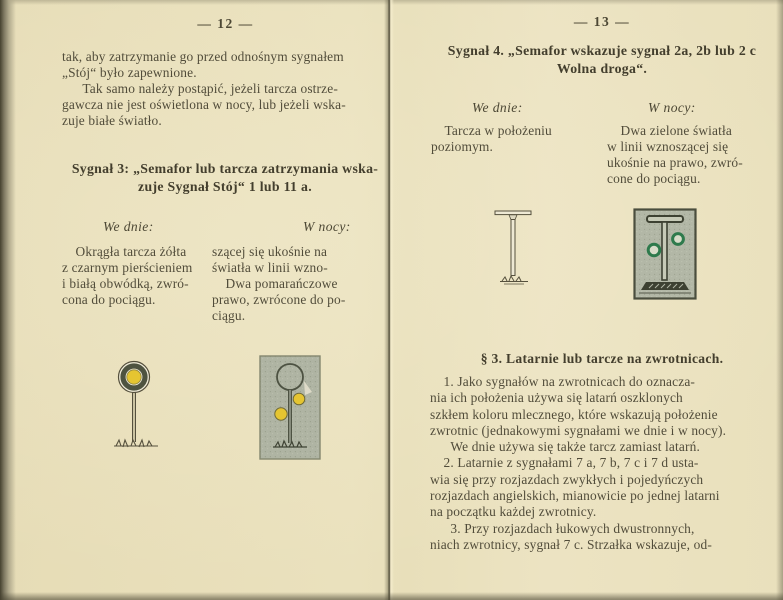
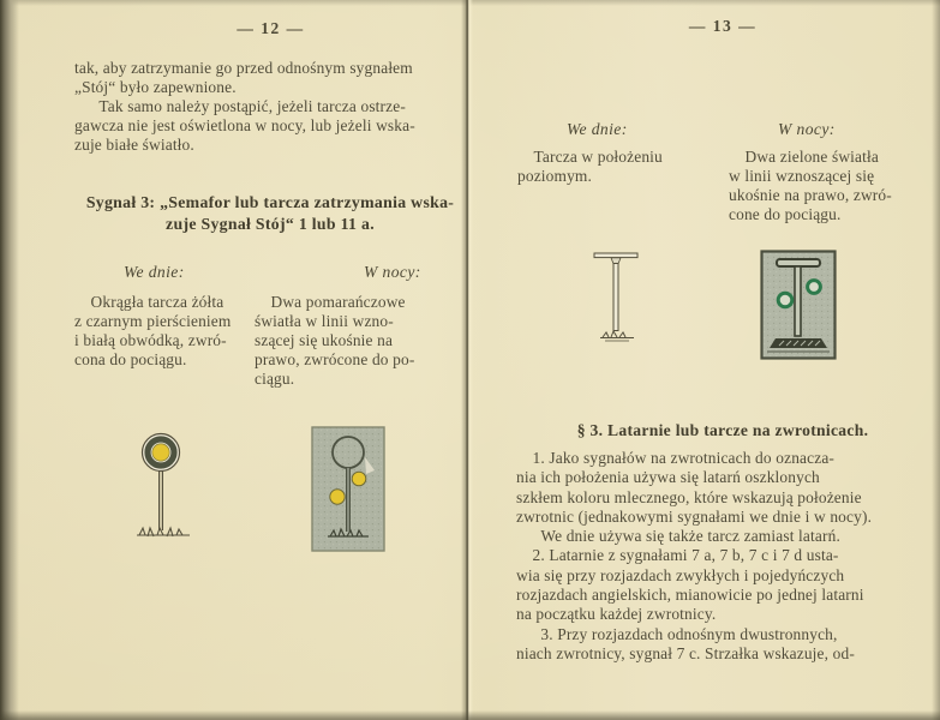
  — 12 —
  tak, aby zatrzymanie go przed odnośnym sygnałem
  „Stój“ było zapewnione.
  Tak samo należy postąpić, jeżeli tarcza ostrze-
  gawcza nie jest oświetlona w nocy, lub jeżeli wska-
  zuje białe światło.
  Sygnał 3: „Semafor lub tarcza zatrzymania wska-
  zuje Sygnał Stój“ 1 lub 11 a.
  We dnie:
  W nocy:
  Okrągła tarcza żółta
  z czarnym pierścieniem
  i białą obwódką, zwró-
  cona do pociągu.
- szącej się ukośnie na
+ Dwa pomarańczowe
  światła w linii wzno-
- Dwa pomarańczowe
+ szącej się ukośnie na
  prawo, zwrócone do po-
  ciągu.
  — 13 —
- Sygnał 4. „Semafor wskazuje sygnał 2a, 2b lub 2 c
- Wolna droga“.
  We dnie:
  W nocy:
  Tarcza w położeniu
  poziomym.
  Dwa zielone światła
  w linii wznoszącej się
  ukośnie na prawo, zwró-
  cone do pociągu.
  § 3. Latarnie lub tarcze na zwrotnicach.
  1. Jako sygnałów na zwrotnicach do oznacza-
  nia ich położenia używa się latarń oszklonych
  szkłem koloru mlecznego, które wskazują położenie
  zwrotnic (jednakowymi sygnałami we dnie i w nocy).
  We dnie używa się także tarcz zamiast latarń.
  2. Latarnie z sygnałami 7 a, 7 b, 7 c i 7 d usta-
  wia się przy rozjazdach zwykłych i pojedyńczych
  rozjazdach angielskich, mianowicie po jednej latarni
  na początku każdej zwrotnicy.
- 3. Przy rozjazdach łukowych dwustronnych,
+ 3. Przy rozjazdach odnośnym dwustronnych,
  niach zwrotnicy, sygnał 7 c. Strzałka wskazuje, od-
